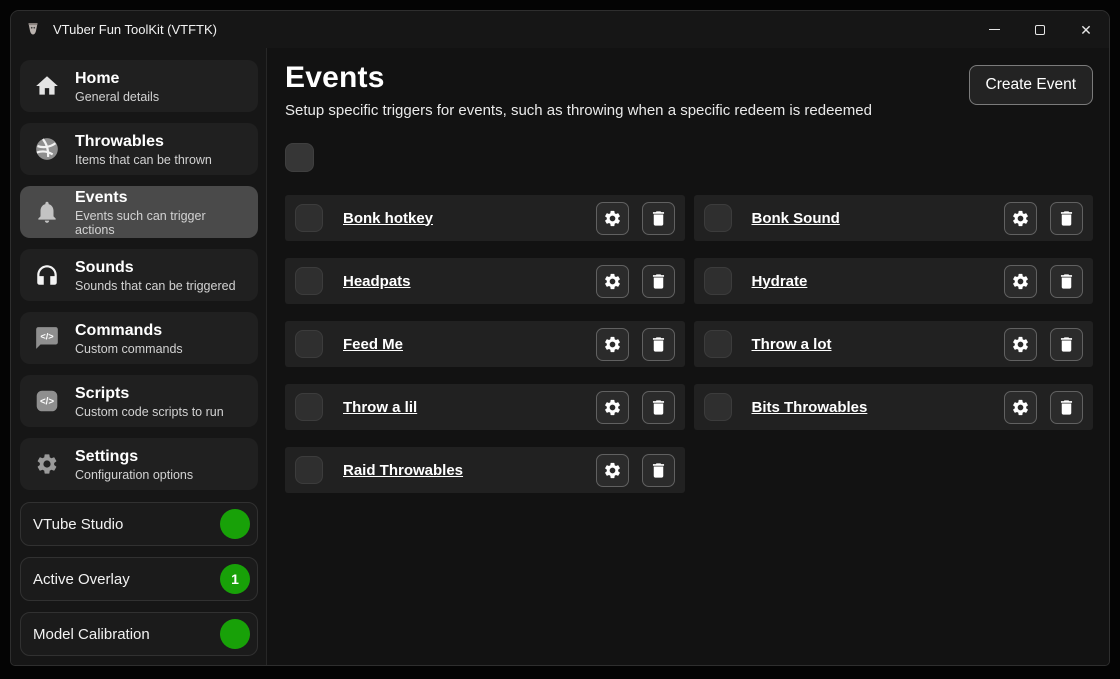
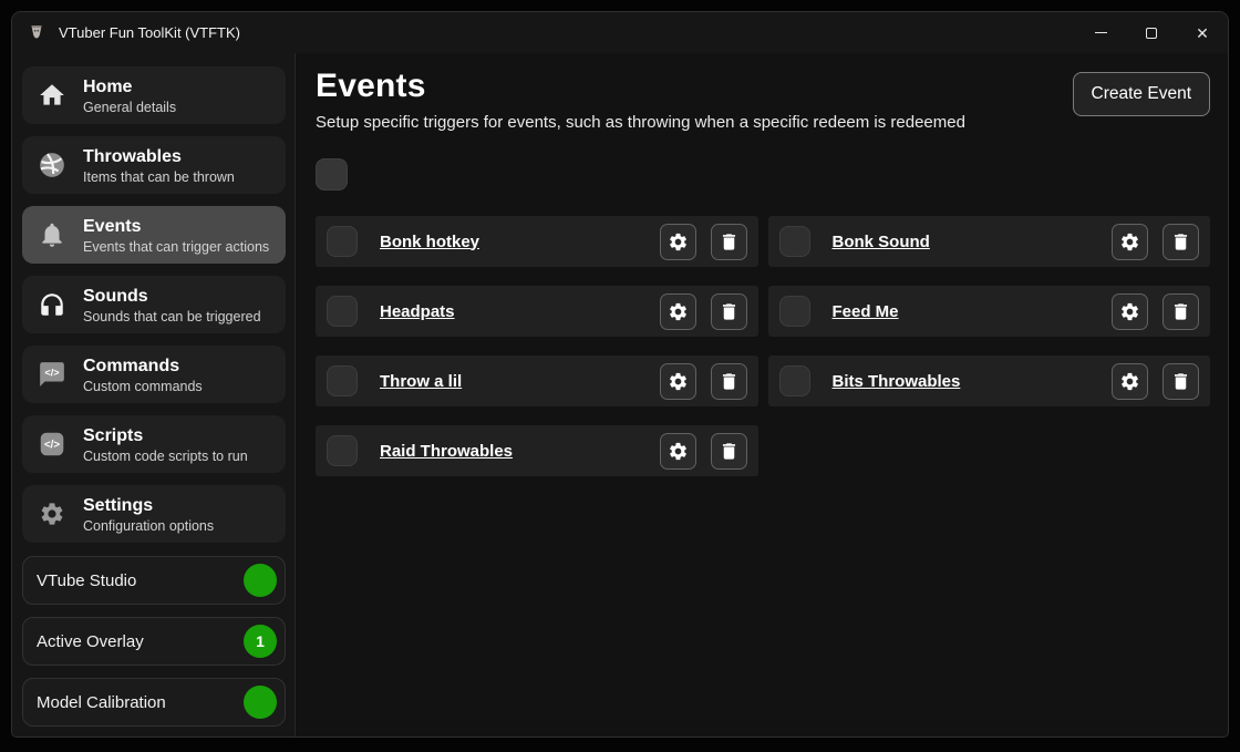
  VTuber Fun ToolKit (VTFTK)
  ✕
  Home
  General details
  Throwables
  Items that can be thrown
  Events
- Events such can trigger actions
+ Events that can trigger actions
  Sounds
  Sounds that can be triggered
  Commands
  Custom commands
  Scripts
  Custom code scripts to run
  Settings
  Configuration options
  VTube Studio
  Active Overlay
  1
  Model Calibration
  Events
  Setup specific triggers for events, such as throwing when a specific redeem is redeemed
  Create Event
  Bonk hotkey
  Bonk Sound
  Headpats
- Hydrate
  Feed Me
- Throw a lot
  Throw a lil
  Bits Throwables
  Raid Throwables
